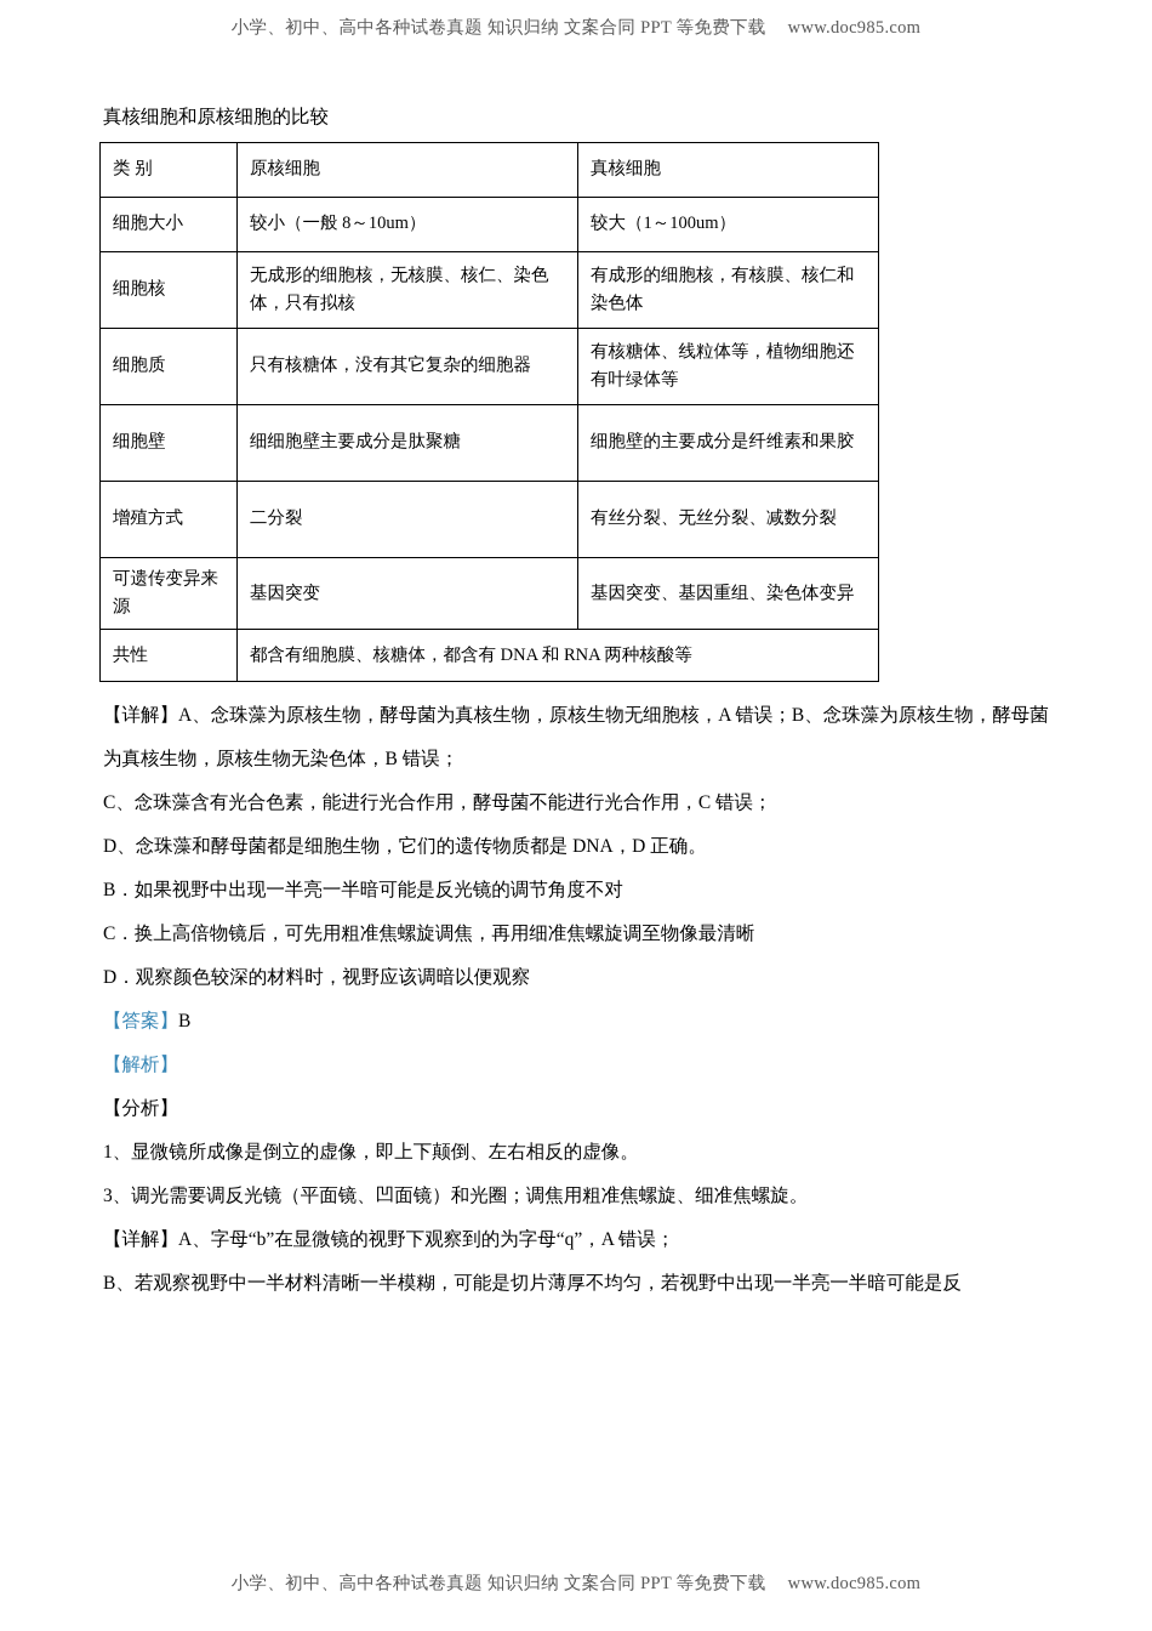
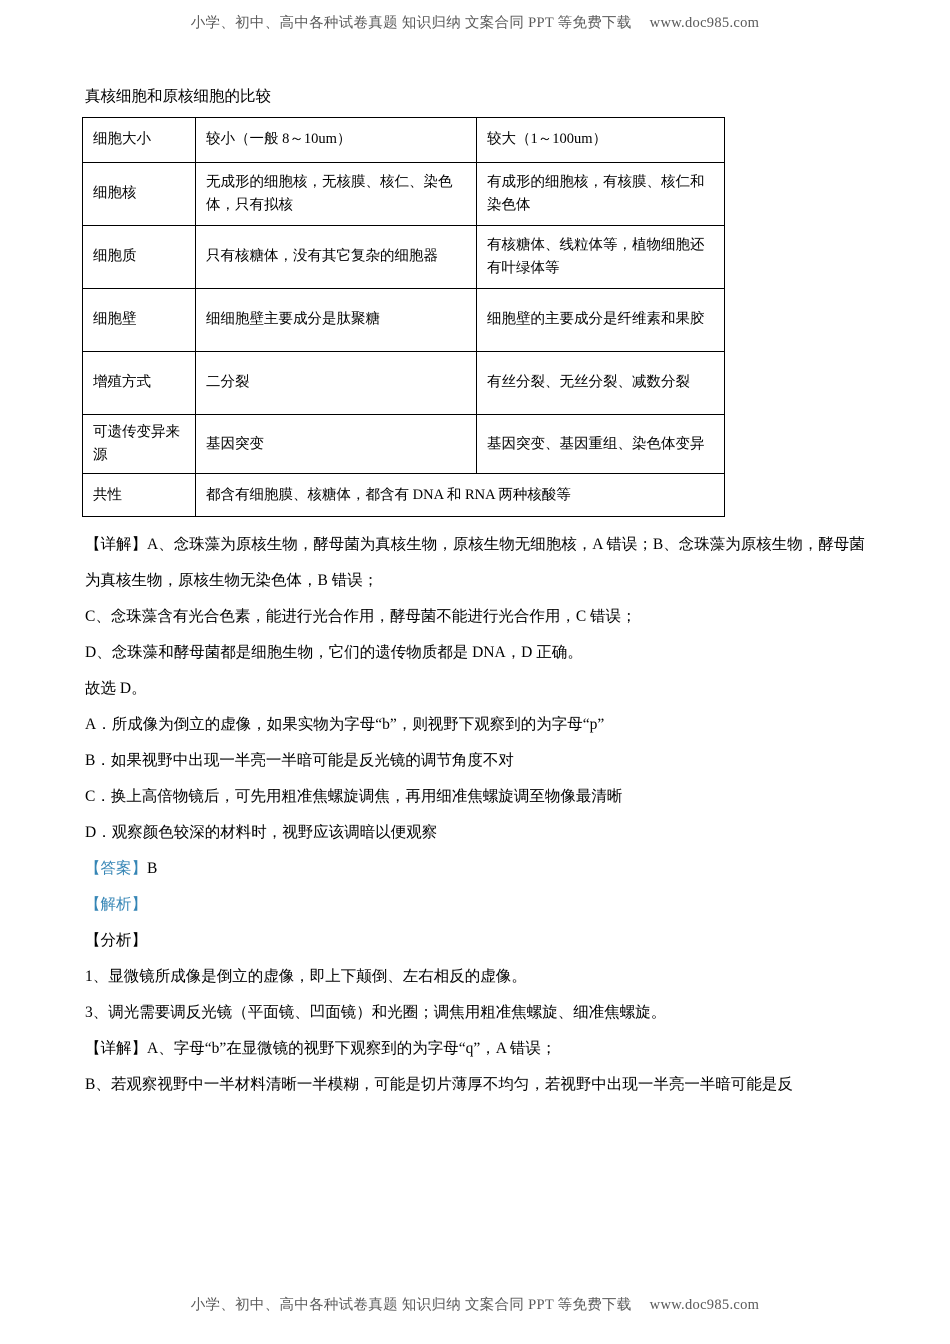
  小学、初中、高中各种试卷真题 知识归纳 文案合同 PPT 等免费下载 www.doc985.com
  真核细胞和原核细胞的比较
- 类 别	原核细胞	真核细胞
  细胞大小	较小（一般 8～10um）	较大（1～100um）
  细胞核	无成形的细胞核，无核膜、核仁、染色体，只有拟核	有成形的细胞核，有核膜、核仁和染色体
  细胞质	只有核糖体，没有其它复杂的细胞器	有核糖体、线粒体等，植物细胞还有叶绿体等
  细胞壁	细细胞壁主要成分是肽聚糖	细胞壁的主要成分是纤维素和果胶
  增殖方式	二分裂	有丝分裂、无丝分裂、减数分裂
  可遗传变异来源	基因突变	基因突变、基因重组、染色体变异
  共性	都含有细胞膜、核糖体，都含有 DNA 和 RNA 两种核酸等
  【详解】A、念珠藻为原核生物，酵母菌为真核生物，原核生物无细胞核，A 错误；B、念珠藻为原核生物，酵母菌为真核生物，原核生物无染色体，B 错误；
  C、念珠藻含有光合色素，能进行光合作用，酵母菌不能进行光合作用，C 错误；
  D、念珠藻和酵母菌都是细胞生物，它们的遗传物质都是 DNA，D 正确。
+ 故选 D。
+ A．所成像为倒立的虚像，如果实物为字母“b”，则视野下观察到的为字母“p”
  B．如果视野中出现一半亮一半暗可能是反光镜的调节角度不对
  C．换上高倍物镜后，可先用粗准焦螺旋调焦，再用细准焦螺旋调至物像最清晰
  D．观察颜色较深的材料时，视野应该调暗以便观察
  【答案】B
  【解析】
  【分析】
  1、显微镜所成像是倒立的虚像，即上下颠倒、左右相反的虚像。
  3、调光需要调反光镜（平面镜、凹面镜）和光圈；调焦用粗准焦螺旋、细准焦螺旋。
  【详解】A、字母“b”在显微镜的视野下观察到的为字母“q”，A 错误；
  B、若观察视野中一半材料清晰一半模糊，可能是切片薄厚不均匀，若视野中出现一半亮一半暗可能是反
  小学、初中、高中各种试卷真题 知识归纳 文案合同 PPT 等免费下载 www.doc985.com
